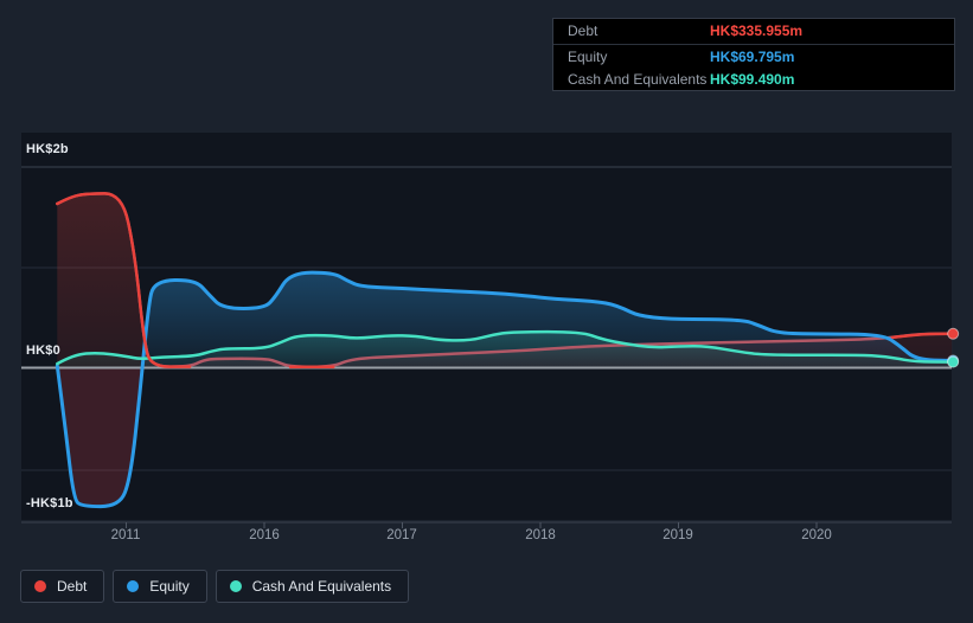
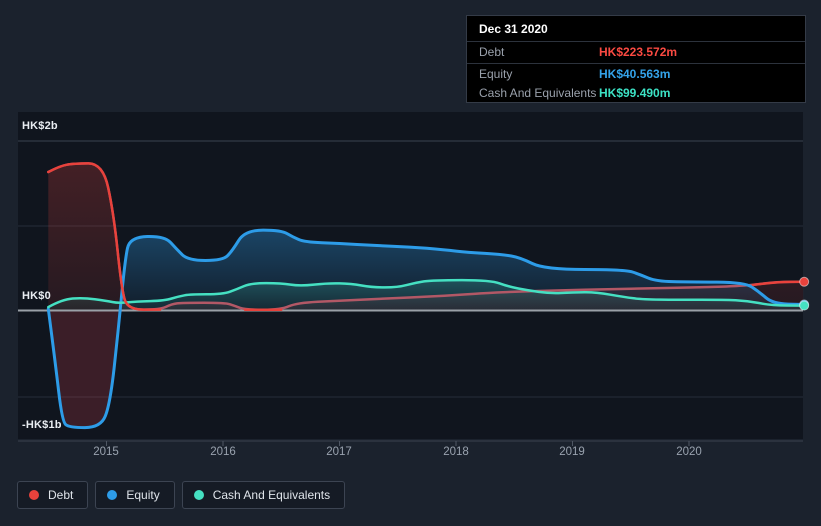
  HK$2b
  HK$0
  -HK$1b
- 2011
+ 2015
  2016
  2017
  2018
  2019
  2020
+ Dec 31 2020
  Debt
- HK$335.955m
+ HK$223.572m
  Equity
- HK$69.795m
+ HK$40.563m
  Cash And Equivalents
  HK$99.490m
  Debt
  Equity
  Cash And Equivalents
